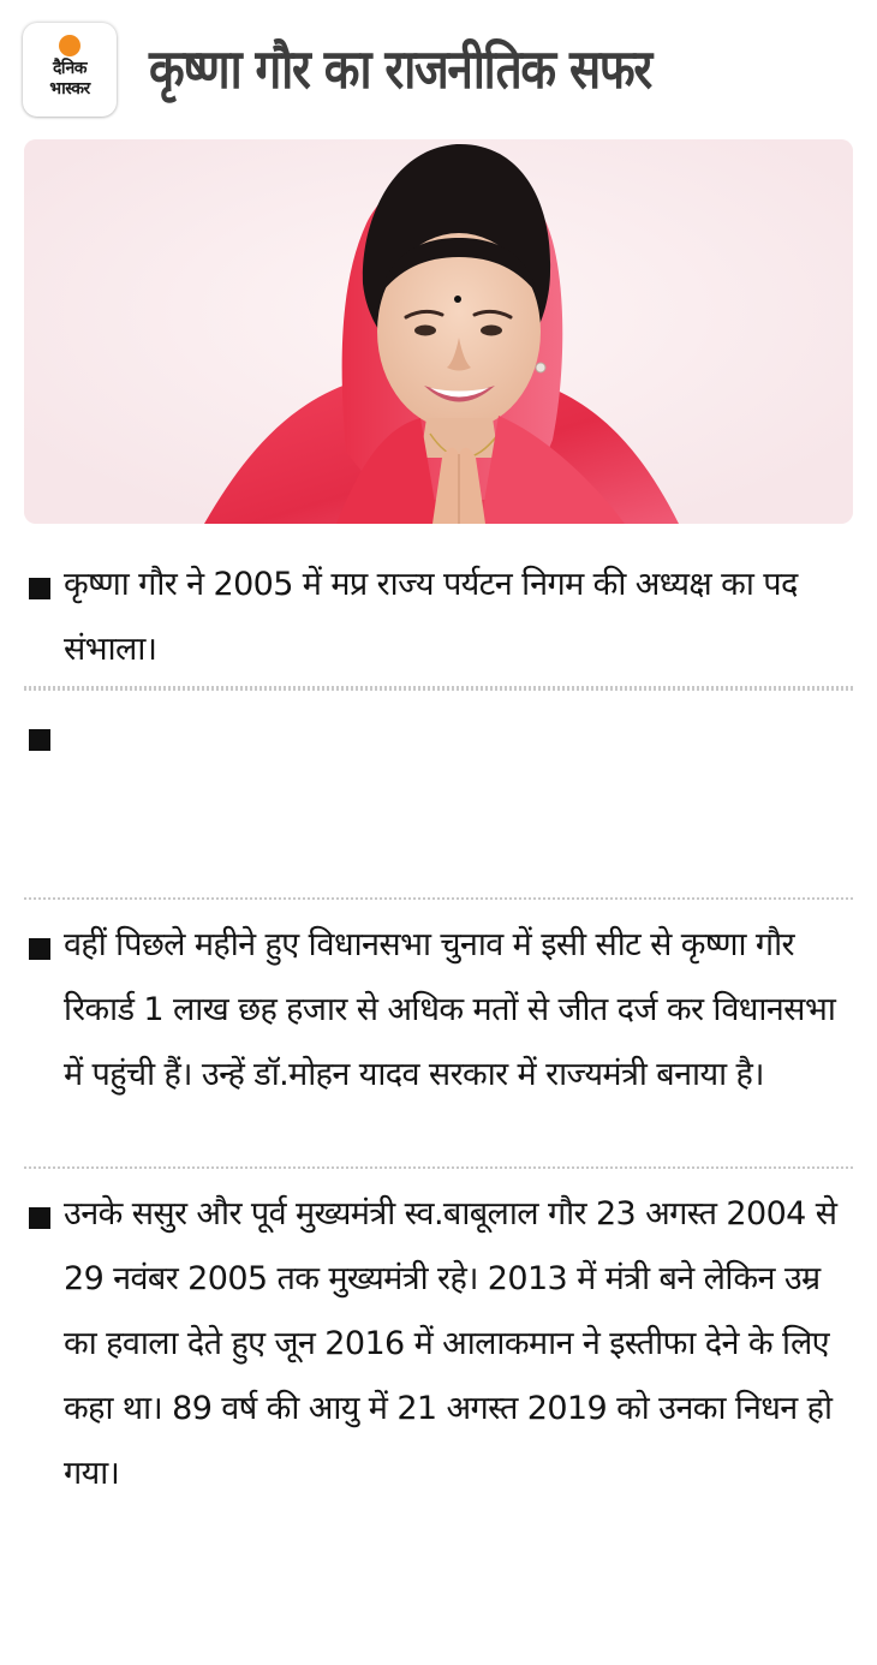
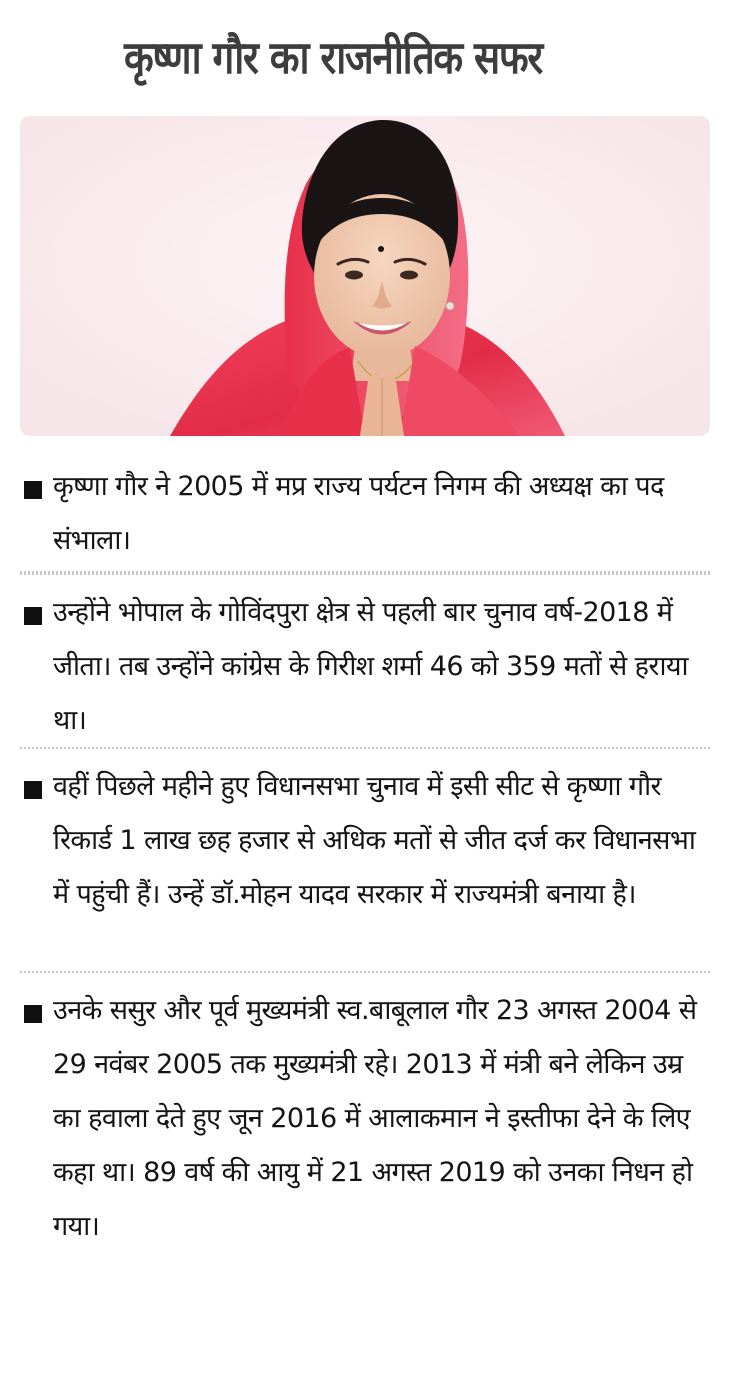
- दैनिक
- भास्कर
  कृष्णा गौर का राजनीतिक सफर
  कृष्णा गौर ने 2005 में मप्र राज्य पर्यटन निगम की अध्यक्ष का पद संभाला।
+ उन्होंने भोपाल के गोविंदपुरा क्षेत्र से पहली बार चुनाव वर्ष-2018 में जीता। तब उन्होंने कांग्रेस के गिरीश शर्मा 46 को 359 मतों से हराया था।
  वहीं पिछले महीने हुए विधानसभा चुनाव में इसी सीट से कृष्णा गौर रिकार्ड 1 लाख छह हजार से अधिक मतों से जीत दर्ज कर विधानसभा में पहुंची हैं। उन्हें डॉ.मोहन यादव सरकार में राज्यमंत्री बनाया है।
  उनके ससुर और पूर्व मुख्यमंत्री स्व.बाबूलाल गौर 23 अगस्त 2004 से 29 नवंबर 2005 तक मुख्यमंत्री रहे। 2013 में मंत्री बने लेकिन उम्र का हवाला देते हुए जून 2016 में आलाकमान ने इस्तीफा देने के लिए कहा था। 89 वर्ष की आयु में 21 अगस्त 2019 को उनका निधन हो गया।
